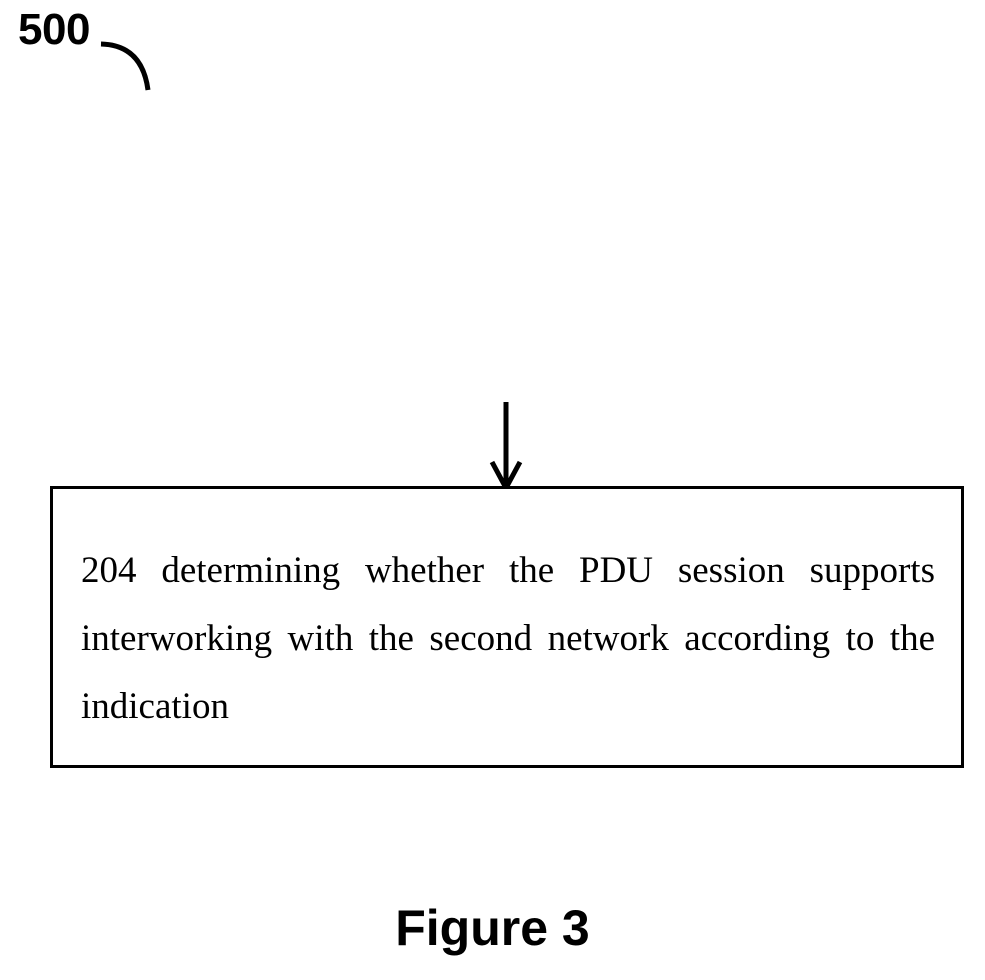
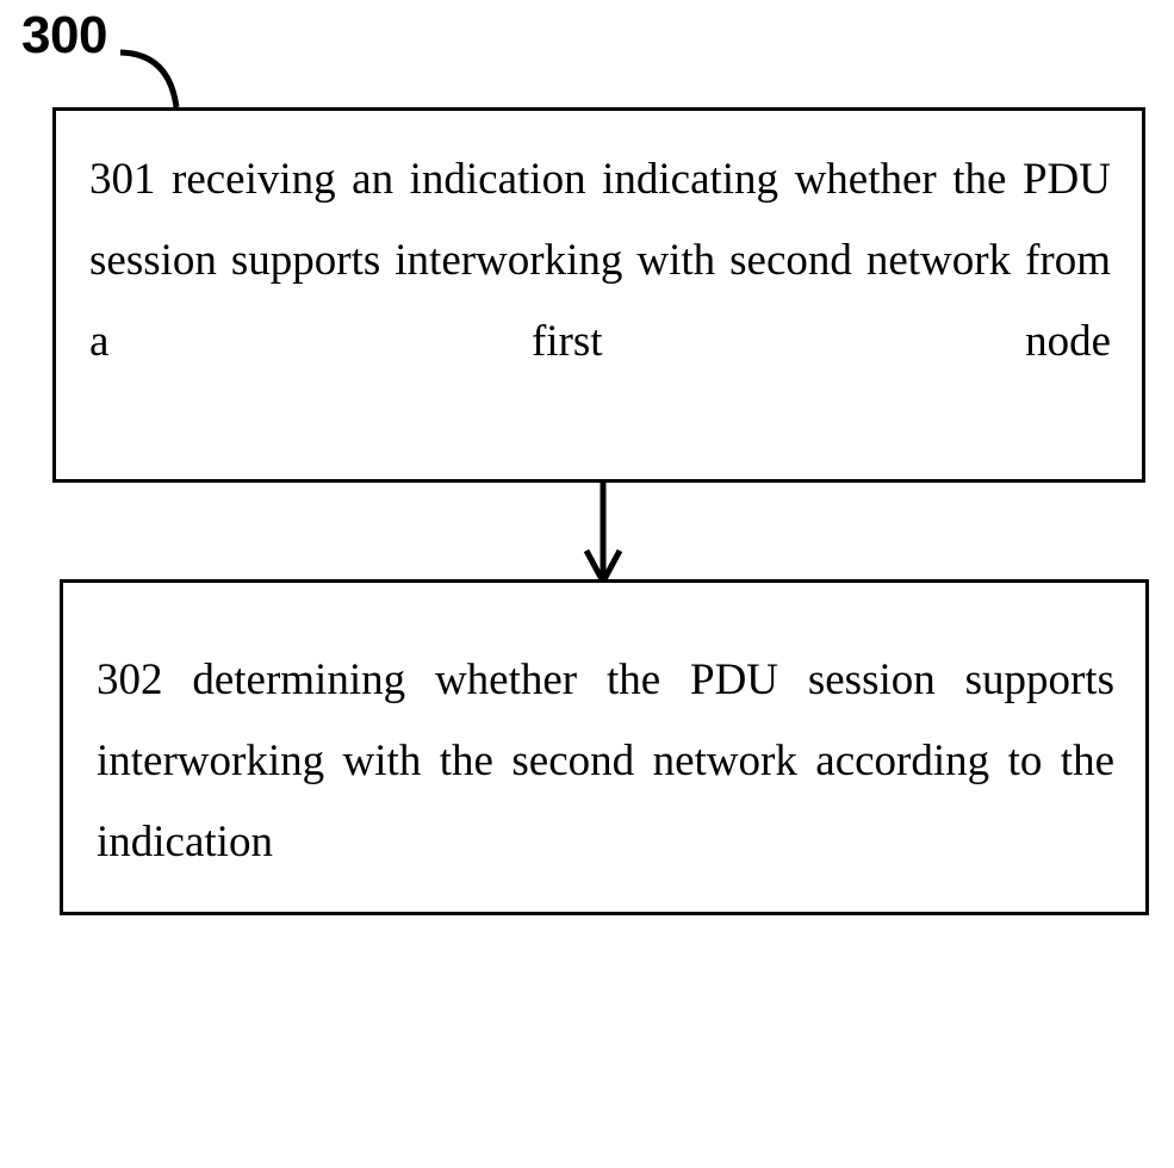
- 500
+ 300
+ 301 receiving an indication indicating whether the PDU session supports interworking with second network from a first node
- 204 determining whether the PDU session supports interworking with the second network according to the indication
+ 302 determining whether the PDU session supports interworking with the second network according to the indication
- Figure 3
